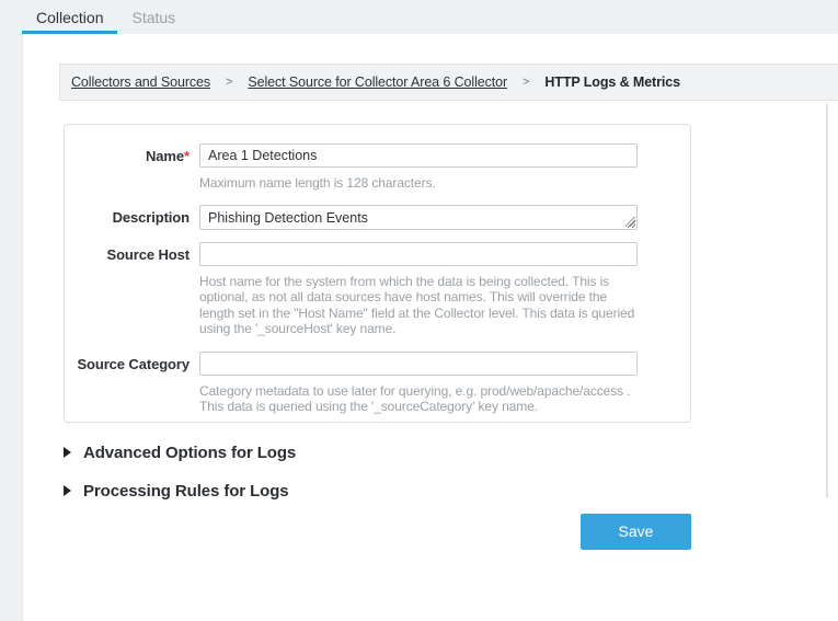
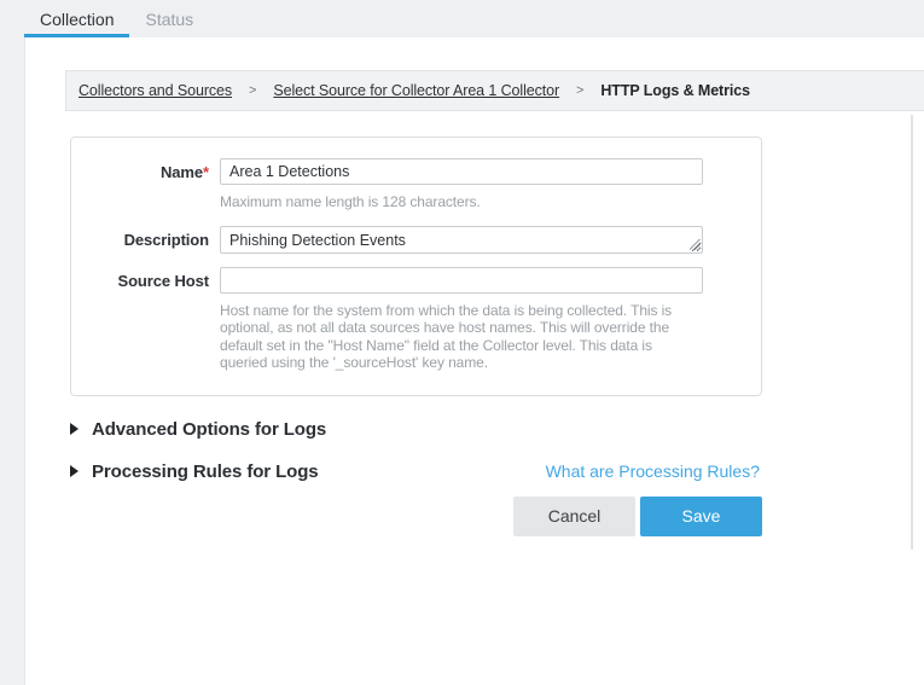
  Collection
  Status
  Collectors and Sources
  >
- Select Source for Collector Area 6 Collector
+ Select Source for Collector Area 1 Collector
  >
  HTTP Logs & Metrics
  Name*
  Area 1 Detections
  Maximum name length is 128 characters.
  Description
  Phishing Detection Events
  Source Host
- Host name for the system from which the data is being collected. This is optional, as not all data sources have host names. This will override the length set in the "Host Name" field at the Collector level. This data is queried using the '_sourceHost' key name.
+ Host name for the system from which the data is being collected. This is optional, as not all data sources have host names. This will override the default set in the "Host Name" field at the Collector level. This data is queried using the '_sourceHost' key name.
- Source Category
- Category metadata to use later for querying, e.g. prod/web/apache/access . This data is queried using the '_sourceCategory' key name.
  Advanced Options for Logs
  Processing Rules for Logs
+ What are Processing Rules?
+ Cancel
  Save
